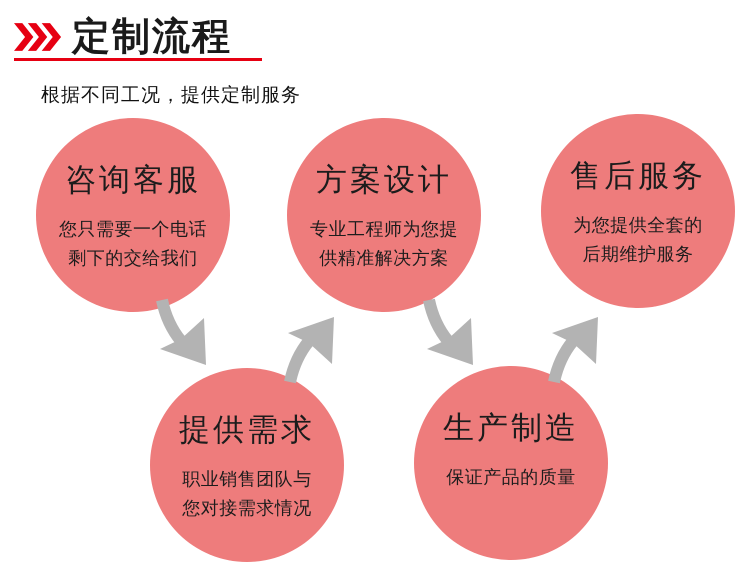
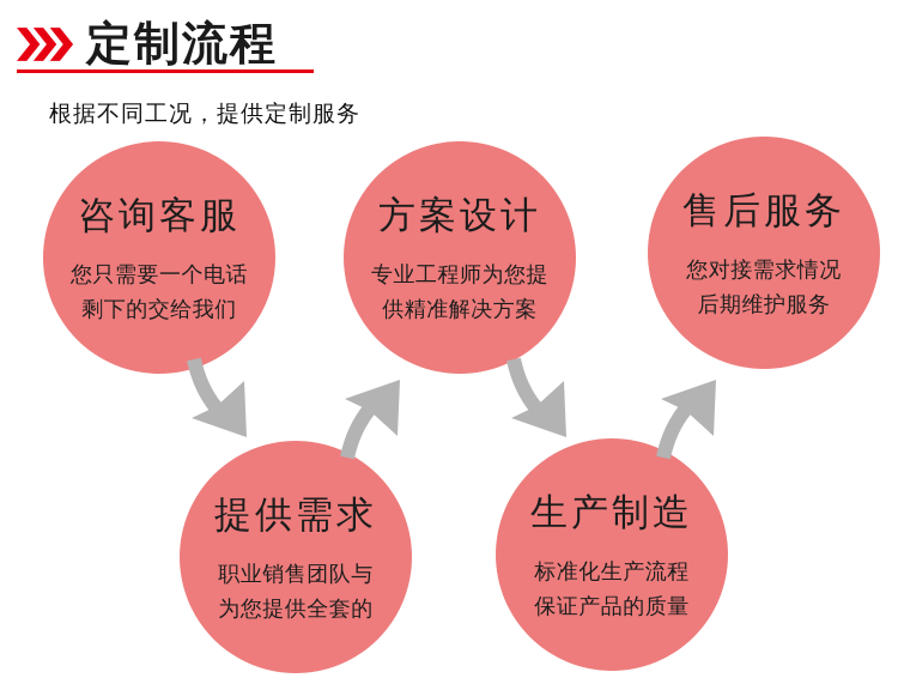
  定制流程
  根据不同工况，提供定制服务
  咨询客服
  您只需要一个电话
  剩下的交给我们
  方案设计
  专业工程师为您提
  供精准解决方案
  售后服务
- 为您提供全套的
+ 您对接需求情况
  后期维护服务
  提供需求
  职业销售团队与
- 您对接需求情况
+ 为您提供全套的
  生产制造
+ 标准化生产流程
  保证产品的质量
